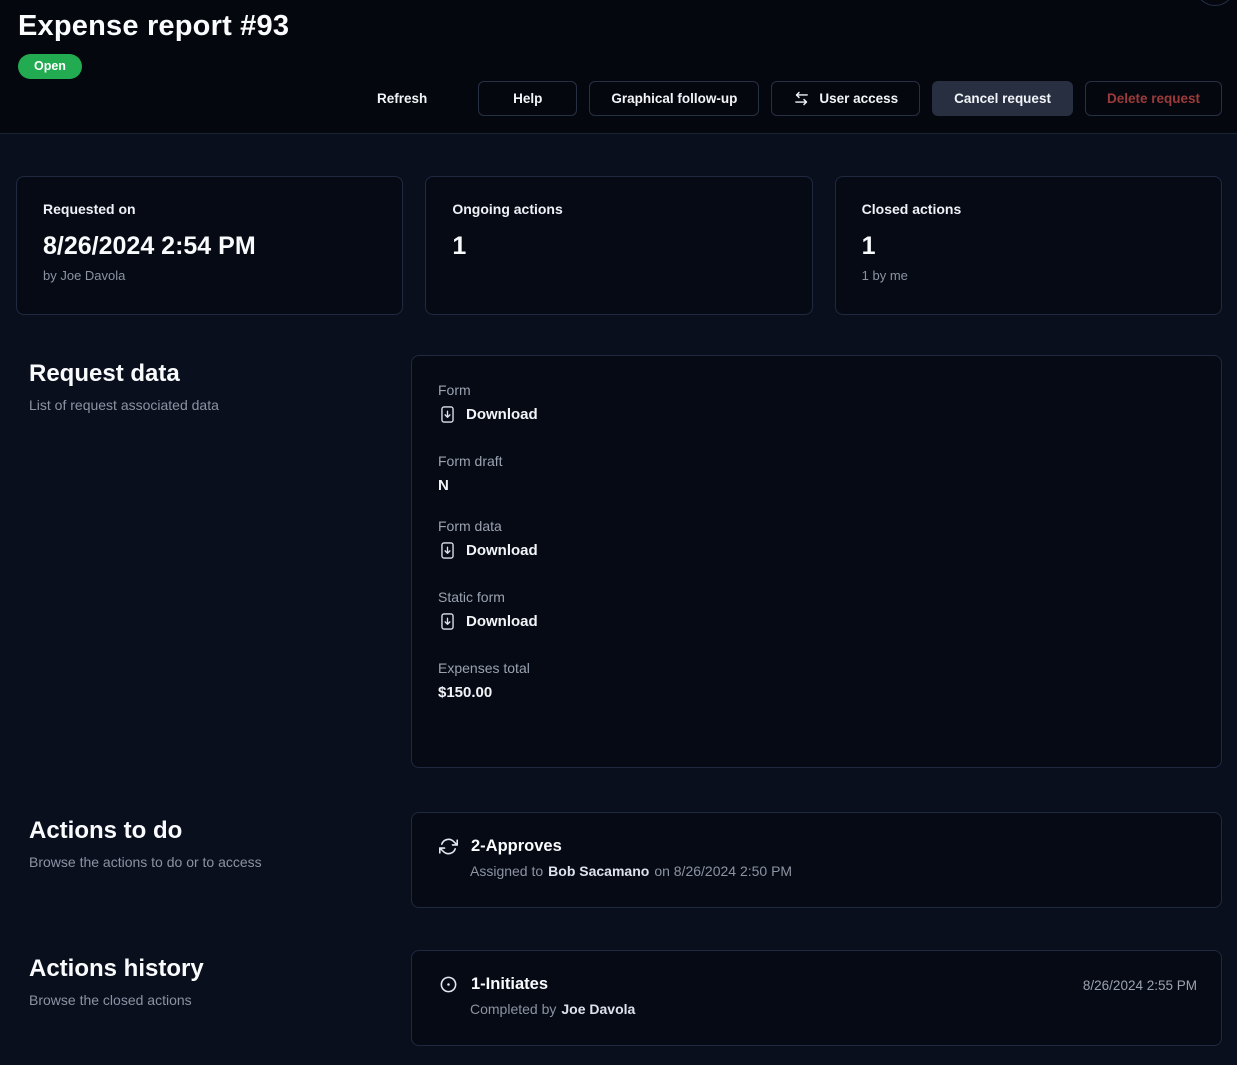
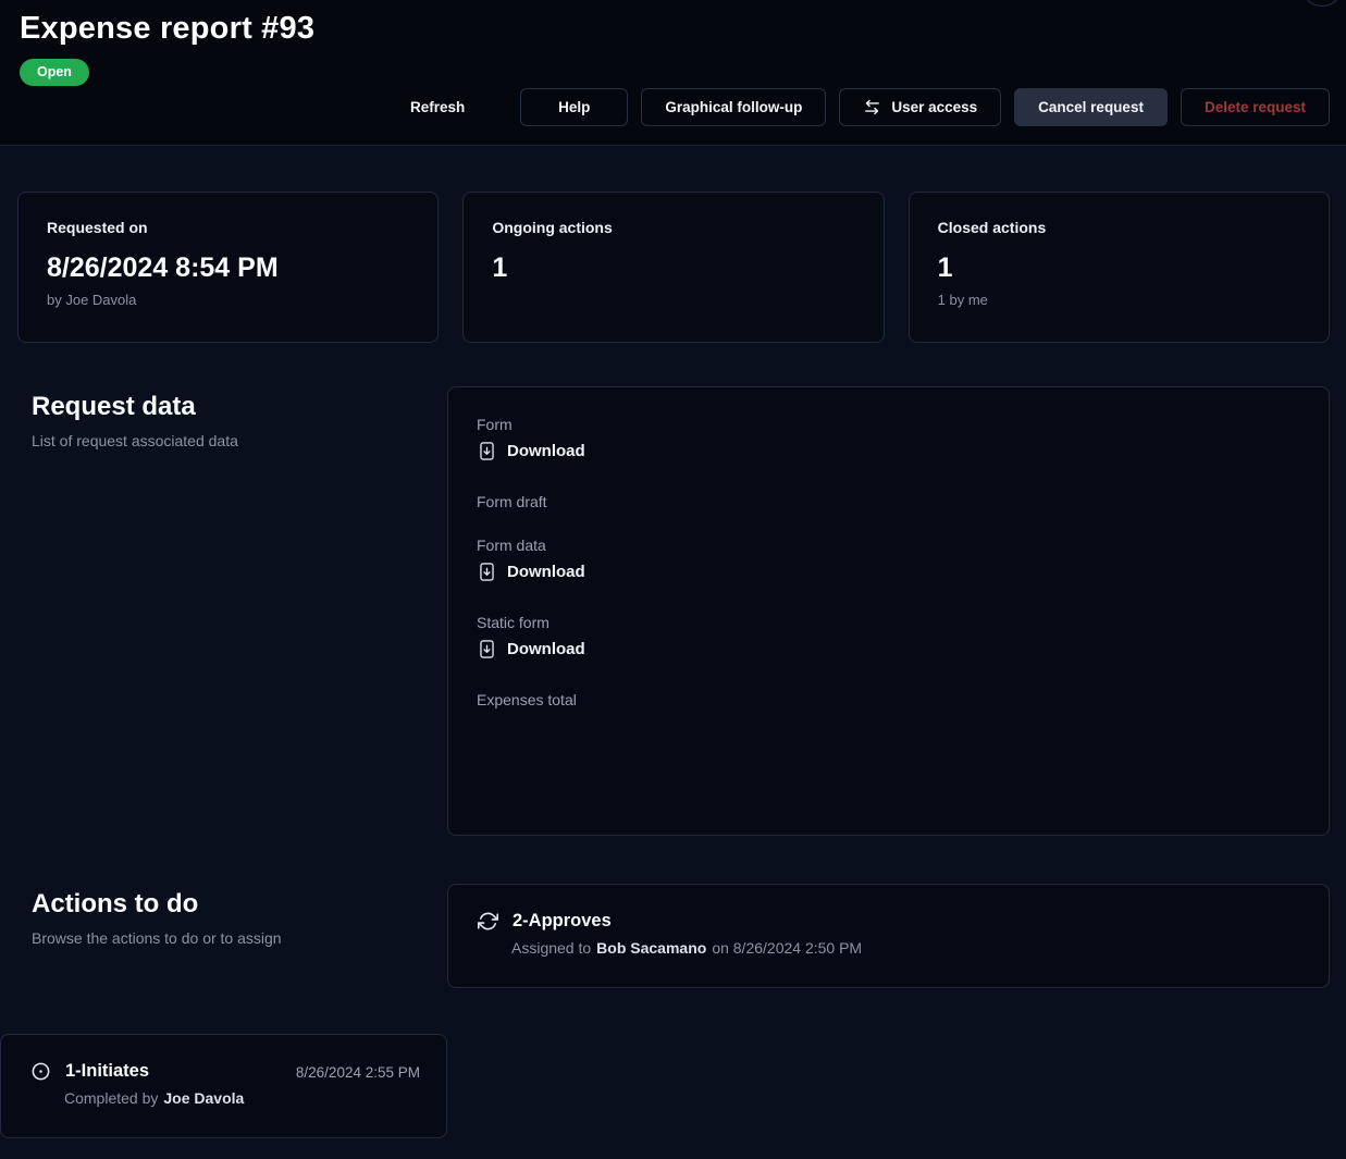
  Expense report #93
  Open
  Refresh
  Help
  Graphical follow-up
  User access
  Cancel request
  Delete request
  Requested on
- 8/26/2024 2:54 PM
+ 8/26/2024 8:54 PM
  by Joe Davola
  Ongoing actions
  1
  Closed actions
  1
  1 by me
  Request data
  List of request associated data
  Form
  Download
  Form draft
- N
  Form data
  Download
  Static form
  Download
  Expenses total
- $150.00
  Actions to do
- Browse the actions to do or to access
+ Browse the actions to do or to assign
  2-Approves
  Assigned to
  Bob Sacamano
  on 8/26/2024 2:50 PM
- Actions history
- Browse the closed actions
  1-Initiates
  Completed by
  Joe Davola
  8/26/2024 2:55 PM
